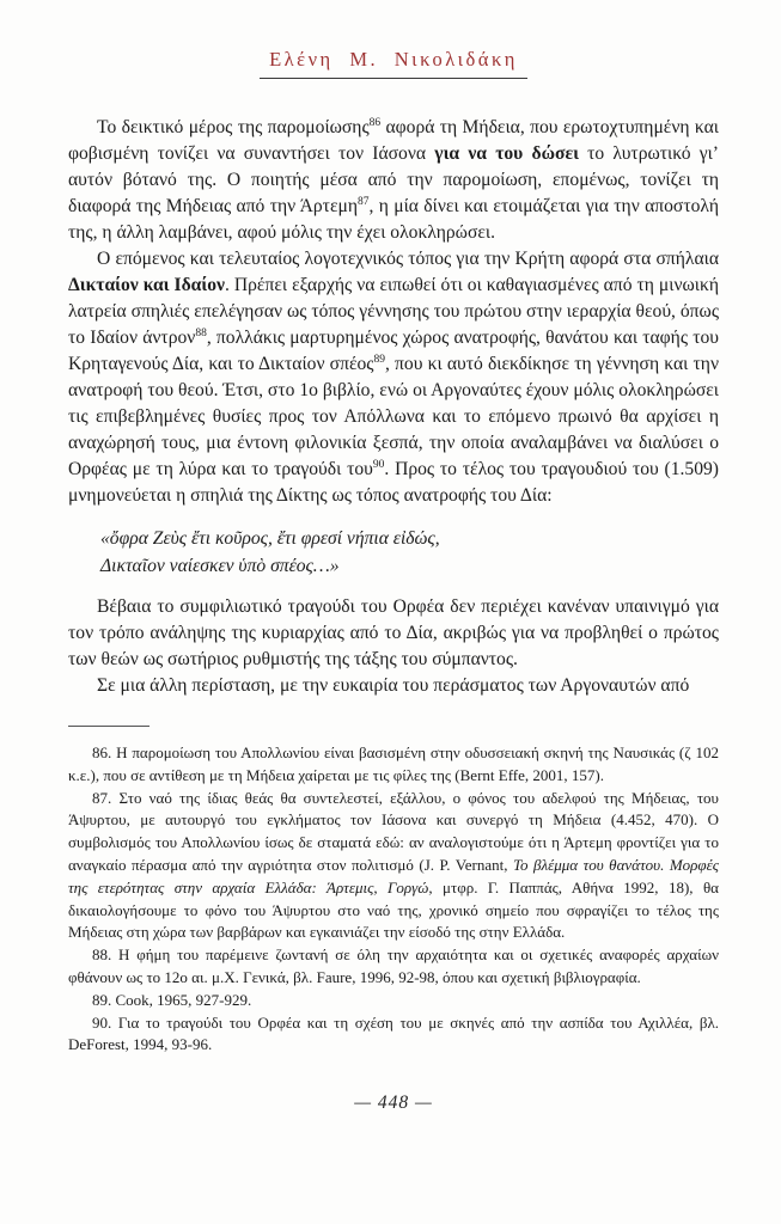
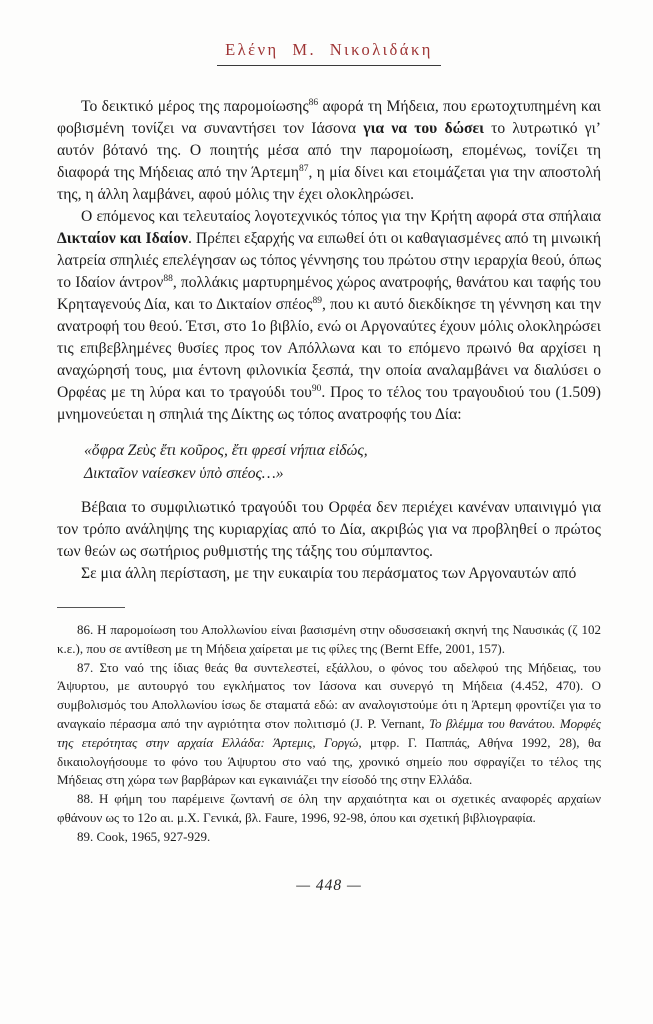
  Ελένη Μ. Νικολιδάκη
  Το δεικτικό μέρος της παρομοίωσης86 αφορά τη Μήδεια, που ερωτοχτυπημένη και φοβισμένη τονίζει να συναντήσει τον Ιάσονα για να του δώσει το λυτρωτικό γι’ αυτόν βότανό της. Ο ποιητής μέσα από την παρομοίωση, επομένως, τονίζει τη διαφορά της Μήδειας από την Άρτεμη87, η μία δίνει και ετοιμάζεται για την αποστολή της, η άλλη λαμβάνει, αφού μόλις την έχει ολοκληρώσει.
  Ο επόμενος και τελευταίος λογοτεχνικός τόπος για την Κρήτη αφορά στα σπήλαια Δικταίον και Ιδαίον. Πρέπει εξαρχής να ειπωθεί ότι οι καθαγιασμένες από τη μινωική λατρεία σπηλιές επελέγησαν ως τόπος γέννησης του πρώτου στην ιεραρχία θεού, όπως το Ιδαίον άντρον88, πολλάκις μαρτυρημένος χώρος ανατροφής, θανάτου και ταφής του Κρηταγενούς Δία, και το Δικταίον σπέος89, που κι αυτό διεκδίκησε τη γέννηση και την ανατροφή του θεού. Έτσι, στο 1ο βιβλίο, ενώ οι Αργοναύτες έχουν μόλις ολοκληρώσει τις επιβεβλημένες θυσίες προς τον Απόλλωνα και το επόμενο πρωινό θα αρχίσει η αναχώρησή τους, μια έντονη φιλονικία ξεσπά, την οποία αναλαμβάνει να διαλύσει ο Ορφέας με τη λύρα και το τραγούδι του90. Προς το τέλος του τραγουδιού του (1.509) μνημονεύεται η σπηλιά της Δίκτης ως τόπος ανατροφής του Δία:
  «ὄφρα Ζεὺς ἔτι κοῦρος, ἔτι φρεσί νήπια εἰδώς,
  Δικταῖον ναίεσκεν ὑπὸ σπέος…»
  Βέβαια το συμφιλιωτικό τραγούδι του Ορφέα δεν περιέχει κανέναν υπαινιγμό για τον τρόπο ανάληψης της κυριαρχίας από το Δία, ακριβώς για να προβληθεί ο πρώτος των θεών ως σωτήριος ρυθμιστής της τάξης του σύμπαντος.
  Σε μια άλλη περίσταση, με την ευκαιρία του περάσματος των Αργοναυτών από
  86. Η παρομοίωση του Απολλωνίου είναι βασισμένη στην οδυσσειακή σκηνή της Ναυσικάς (ζ 102 κ.ε.), που σε αντίθεση με τη Μήδεια χαίρεται με τις φίλες της (Bernt Effe, 2001, 157).
- 87. Στο ναό της ίδιας θεάς θα συντελεστεί, εξάλλου, ο φόνος του αδελφού της Μήδειας, του Άψυρτου, με αυτουργό του εγκλήματος τον Ιάσονα και συνεργό τη Μήδεια (4.452, 470). Ο συμβολισμός του Απολλωνίου ίσως δε σταματά εδώ: αν αναλογιστούμε ότι η Άρτεμη φροντίζει για το αναγκαίο πέρασμα από την αγριότητα στον πολιτισμό (J. P. Vernant, Το βλέμμα του θανάτου. Μορφές της ετερότητας στην αρχαία Ελλάδα: Άρτεμις, Γοργώ, μτφρ. Γ. Παππάς, Αθήνα 1992, 18), θα δικαιολογήσουμε το φόνο του Άψυρτου στο ναό της, χρονικό σημείο που σφραγίζει το τέλος της Μήδειας στη χώρα των βαρβάρων και εγκαινιάζει την είσοδό της στην Ελλάδα.
+ 87. Στο ναό της ίδιας θεάς θα συντελεστεί, εξάλλου, ο φόνος του αδελφού της Μήδειας, του Άψυρτου, με αυτουργό του εγκλήματος τον Ιάσονα και συνεργό τη Μήδεια (4.452, 470). Ο συμβολισμός του Απολλωνίου ίσως δε σταματά εδώ: αν αναλογιστούμε ότι η Άρτεμη φροντίζει για το αναγκαίο πέρασμα από την αγριότητα στον πολιτισμό (J. P. Vernant, Το βλέμμα του θανάτου. Μορφές της ετερότητας στην αρχαία Ελλάδα: Άρτεμις, Γοργώ, μτφρ. Γ. Παππάς, Αθήνα 1992, 28), θα δικαιολογήσουμε το φόνο του Άψυρτου στο ναό της, χρονικό σημείο που σφραγίζει το τέλος της Μήδειας στη χώρα των βαρβάρων και εγκαινιάζει την είσοδό της στην Ελλάδα.
  88. Η φήμη του παρέμεινε ζωντανή σε όλη την αρχαιότητα και οι σχετικές αναφορές αρχαίων φθάνουν ως το 12ο αι. μ.Χ. Γενικά, βλ. Faure, 1996, 92-98, όπου και σχετική βιβλιογραφία.
  89. Cook, 1965, 927-929.
- 90. Για το τραγούδι του Ορφέα και τη σχέση του με σκηνές από την ασπίδα του Αχιλλέα, βλ. DeForest, 1994, 93-96.
  — 448 —
